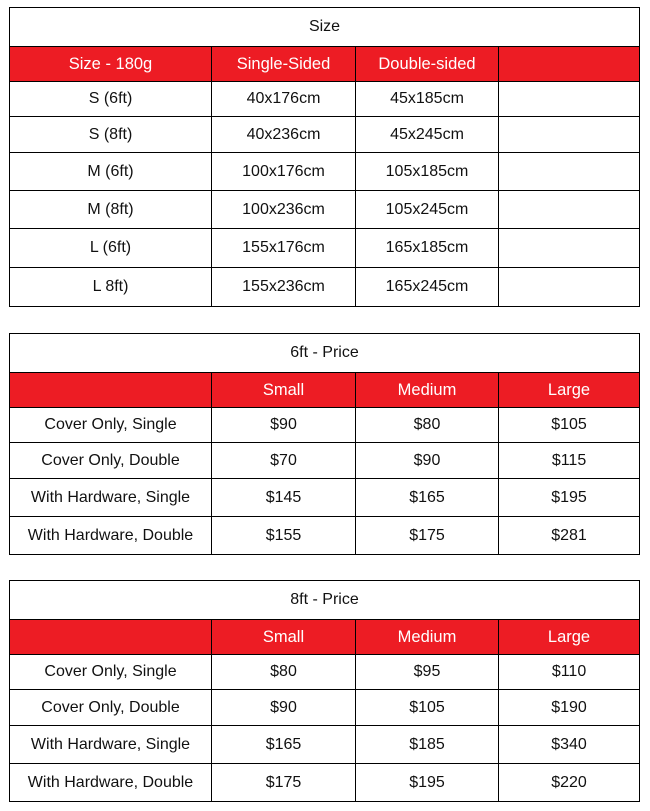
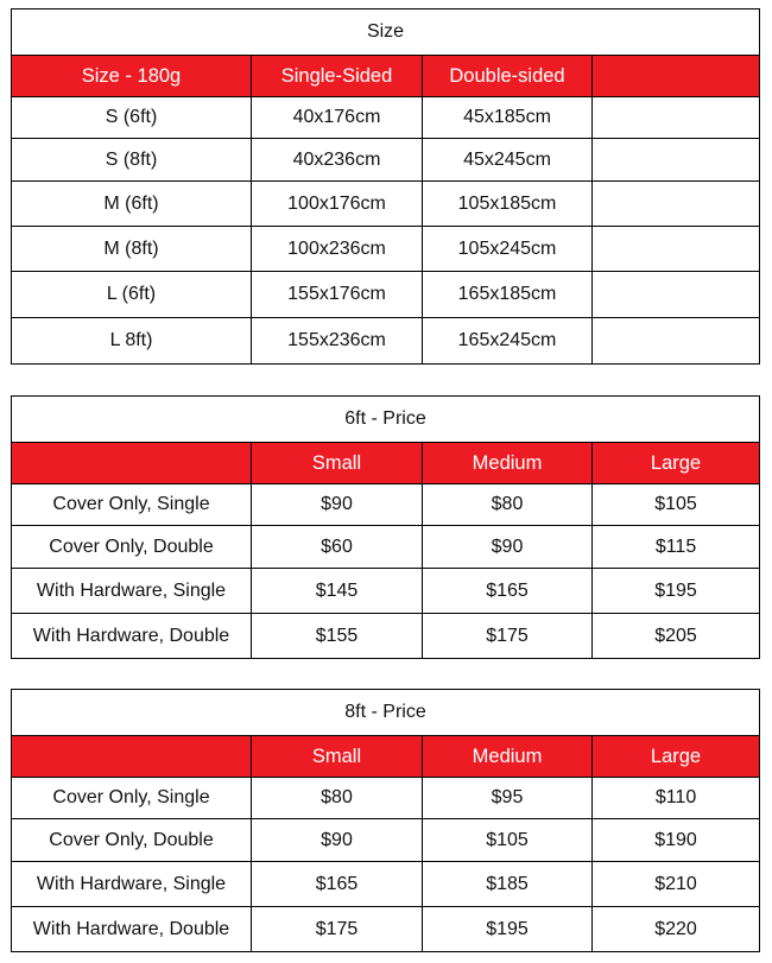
  Size
  Size - 180g	Single-Sided	Double-sided
  S (6ft)	40x176cm	45x185cm
  S (8ft)	40x236cm	45x245cm
  M (6ft)	100x176cm	105x185cm
  M (8ft)	100x236cm	105x245cm
  L (6ft)	155x176cm	165x185cm
  L 8ft)	155x236cm	165x245cm
  6ft - Price
  	Small	Medium	Large
  Cover Only, Single	$90	$80	$105
- Cover Only, Double	$70	$90	$115
+ Cover Only, Double	$60	$90	$115
  With Hardware, Single	$145	$165	$195
- With Hardware, Double	$155	$175	$281
+ With Hardware, Double	$155	$175	$205
  8ft - Price
  	Small	Medium	Large
  Cover Only, Single	$80	$95	$110
  Cover Only, Double	$90	$105	$190
- With Hardware, Single	$165	$185	$340
+ With Hardware, Single	$165	$185	$210
  With Hardware, Double	$175	$195	$220
